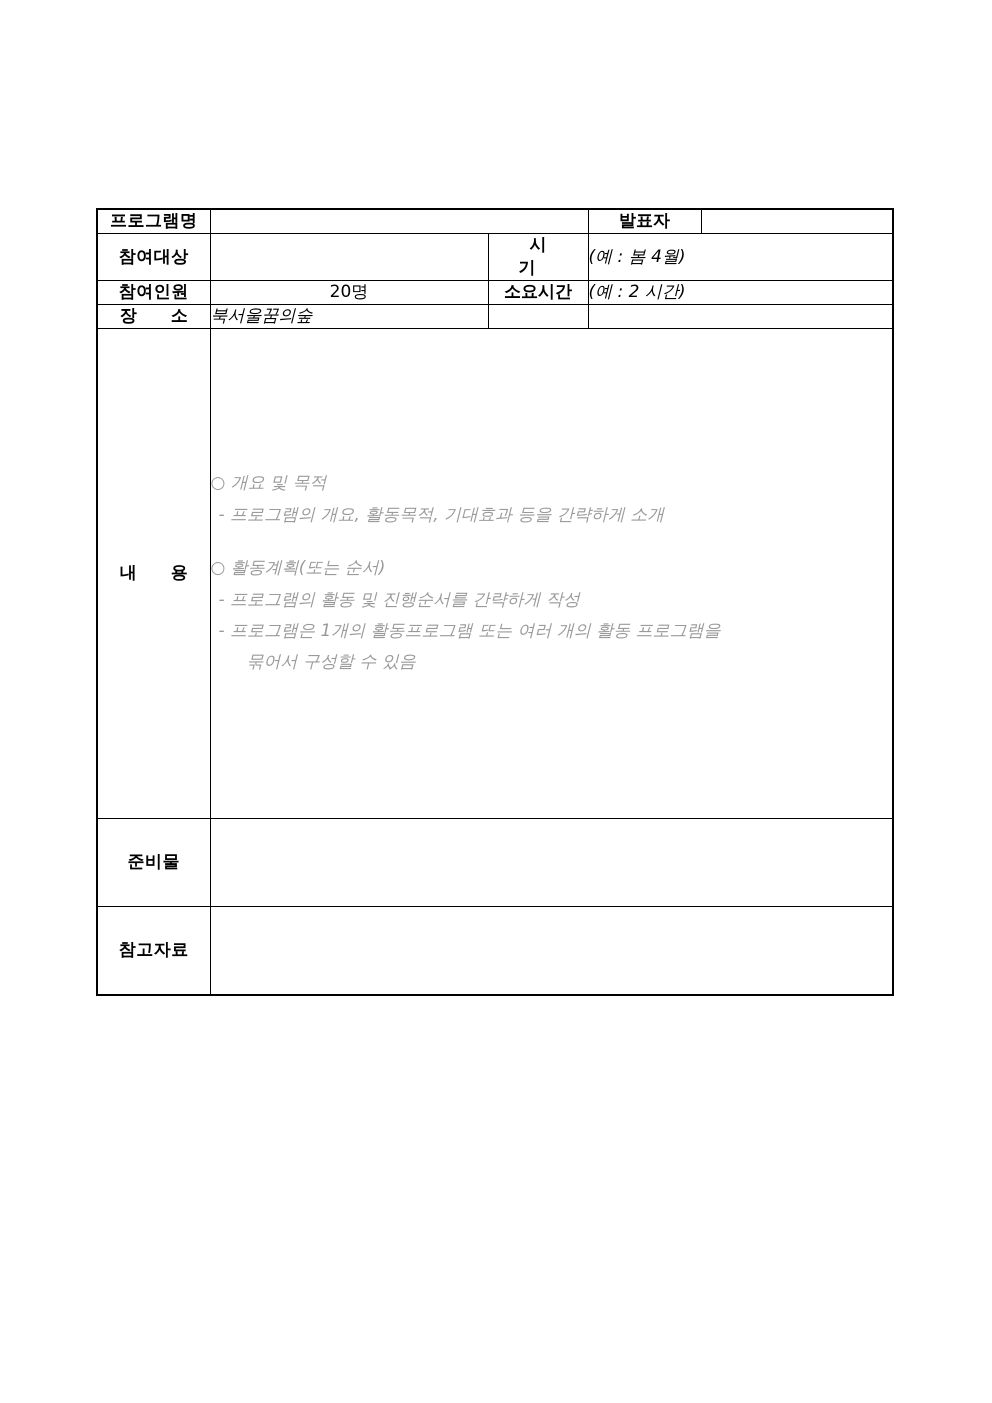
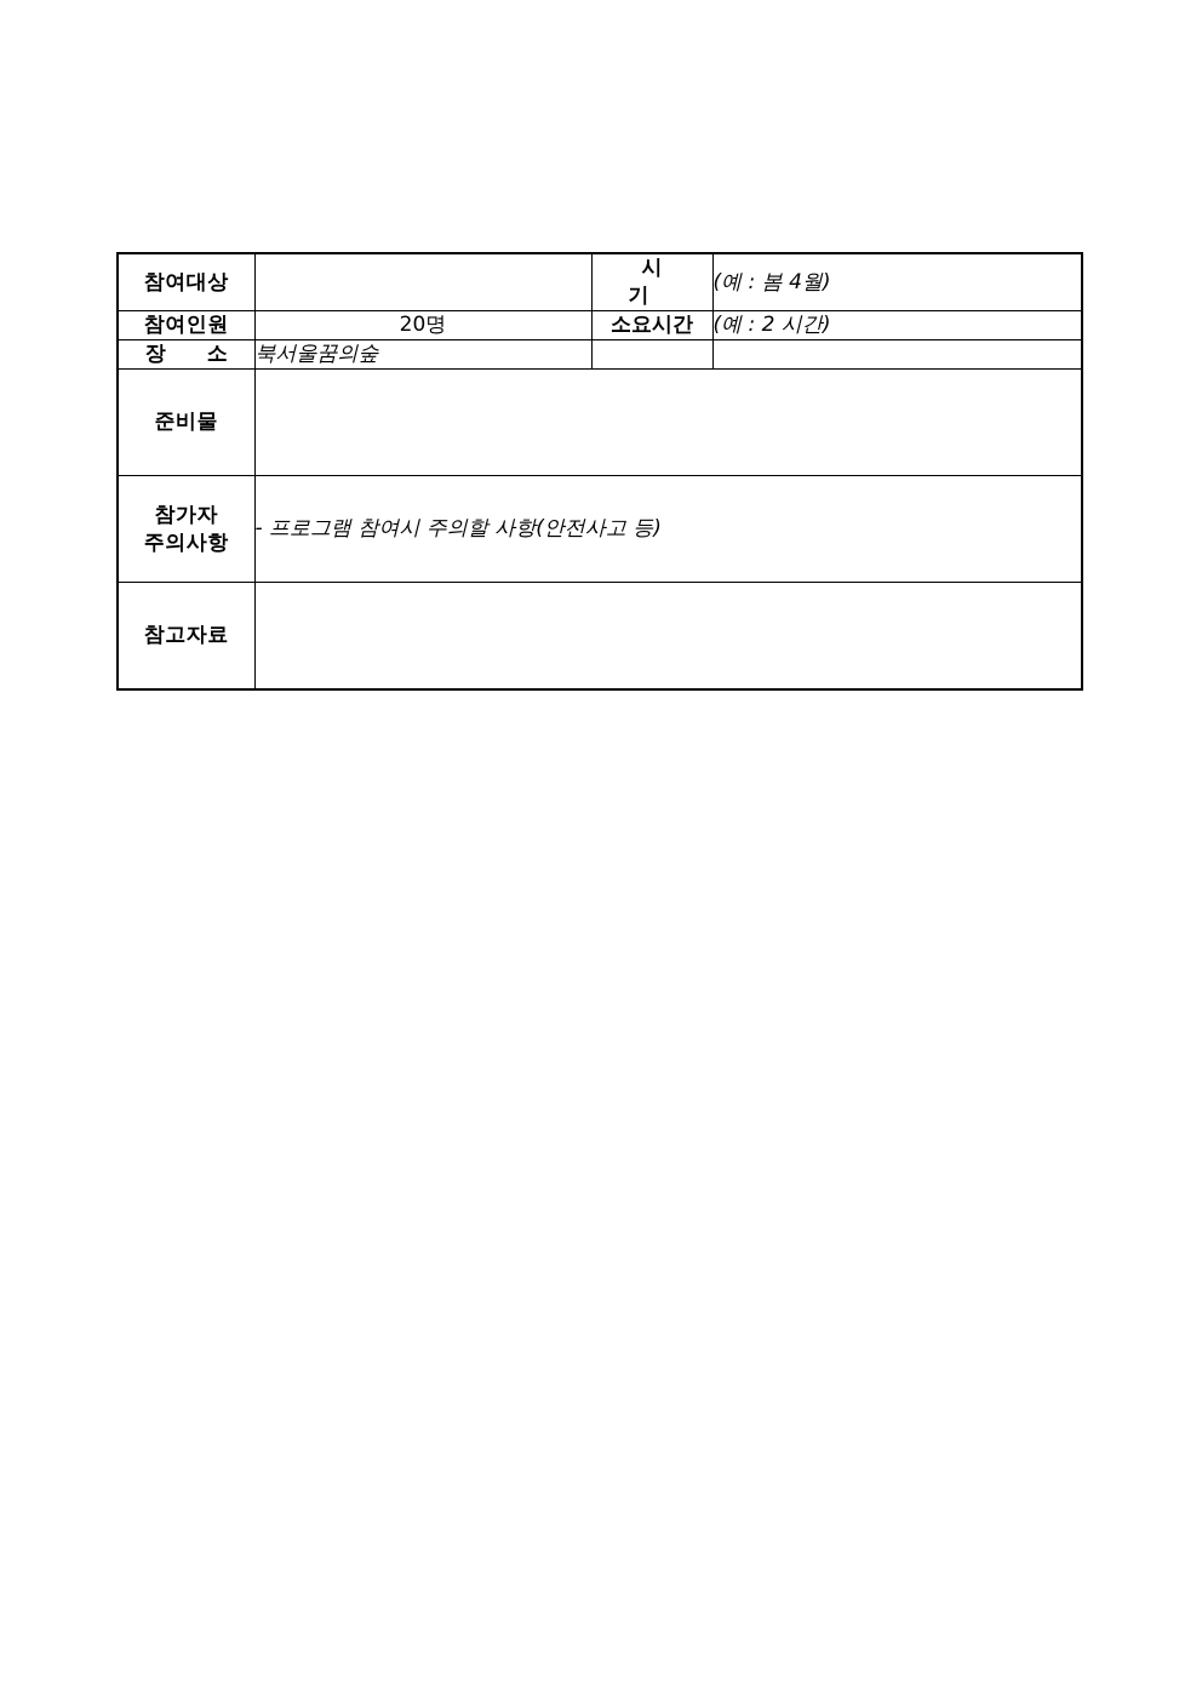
- 프로그램명		발표자
  참여대상		시 기	(예 : 봄 4월)
  참여인원	20명	소요시간	(예 : 2 시간)
  장 소	북서울꿈의숲
- 내 용	○ 개요 및 목적 - 프로그램의 개요, 활동목적, 기대효과 등을 간략하게 소개 ○ 활동계획(또는 순서) - 프로그램의 활동 및 진행순서를 간략하게 작성 - 프로그램은 1개의 활동프로그램 또는 여러 개의 활동 프로그램을 묶어서 구성할 수 있음
  준비물
+ 참가자 주의사항	- 프로그램 참여시 주의할 사항(안전사고 등)
  참고자료
